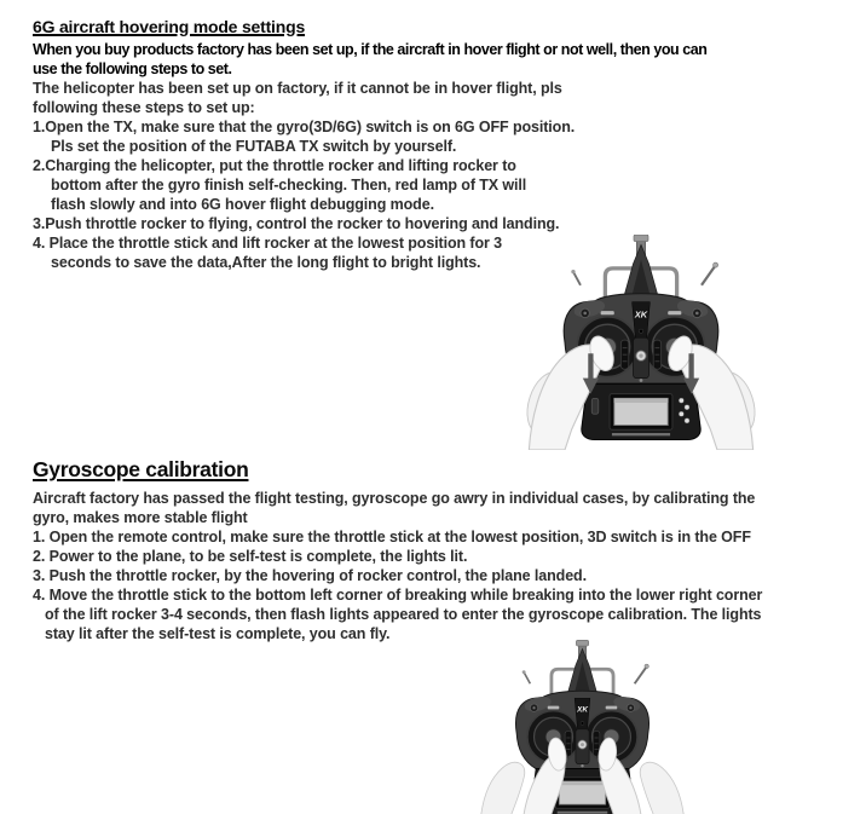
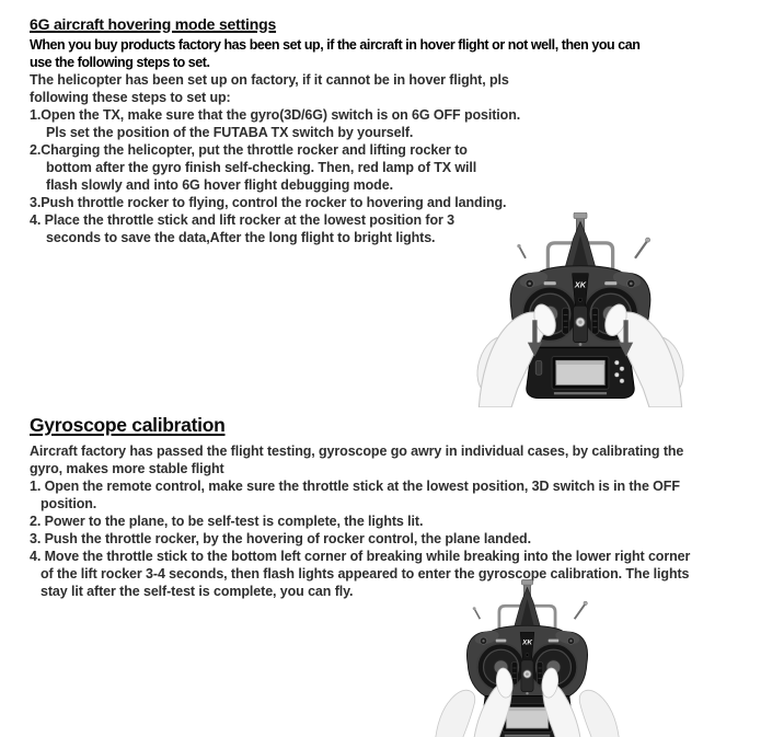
  6G aircraft hovering mode settings
  When you buy products factory has been set up, if the aircraft in hover flight or not well, then you can
  use the following steps to set.
  The helicopter has been set up on factory, if it cannot be in hover flight, pls
  following these steps to set up:
  1.Open the TX, make sure that the gyro(3D/6G) switch is on 6G OFF position.
  Pls set the position of the FUTABA TX switch by yourself.
  2.Charging the helicopter, put the throttle rocker and lifting rocker to
  bottom after the gyro finish self-checking. Then, red lamp of TX will
  flash slowly and into 6G hover flight debugging mode.
  3.Push throttle rocker to flying, control the rocker to hovering and landing.
  4. Place the throttle stick and lift rocker at the lowest position for 3
  seconds to save the data,After the long flight to bright lights.
  Gyroscope calibration
  Aircraft factory has passed the flight testing, gyroscope go awry in individual cases, by calibrating the
  gyro, makes more stable flight
  1. Open the remote control, make sure the throttle stick at the lowest position, 3D switch is in the OFF
+ position.
  2. Power to the plane, to be self-test is complete, the lights lit.
  3. Push the throttle rocker, by the hovering of rocker control, the plane landed.
  4. Move the throttle stick to the bottom left corner of breaking while breaking into the lower right corner
  of the lift rocker 3-4 seconds, then flash lights appeared to enter the gyroscope calibration. The lights
  stay lit after the self-test is complete, you can fly.
